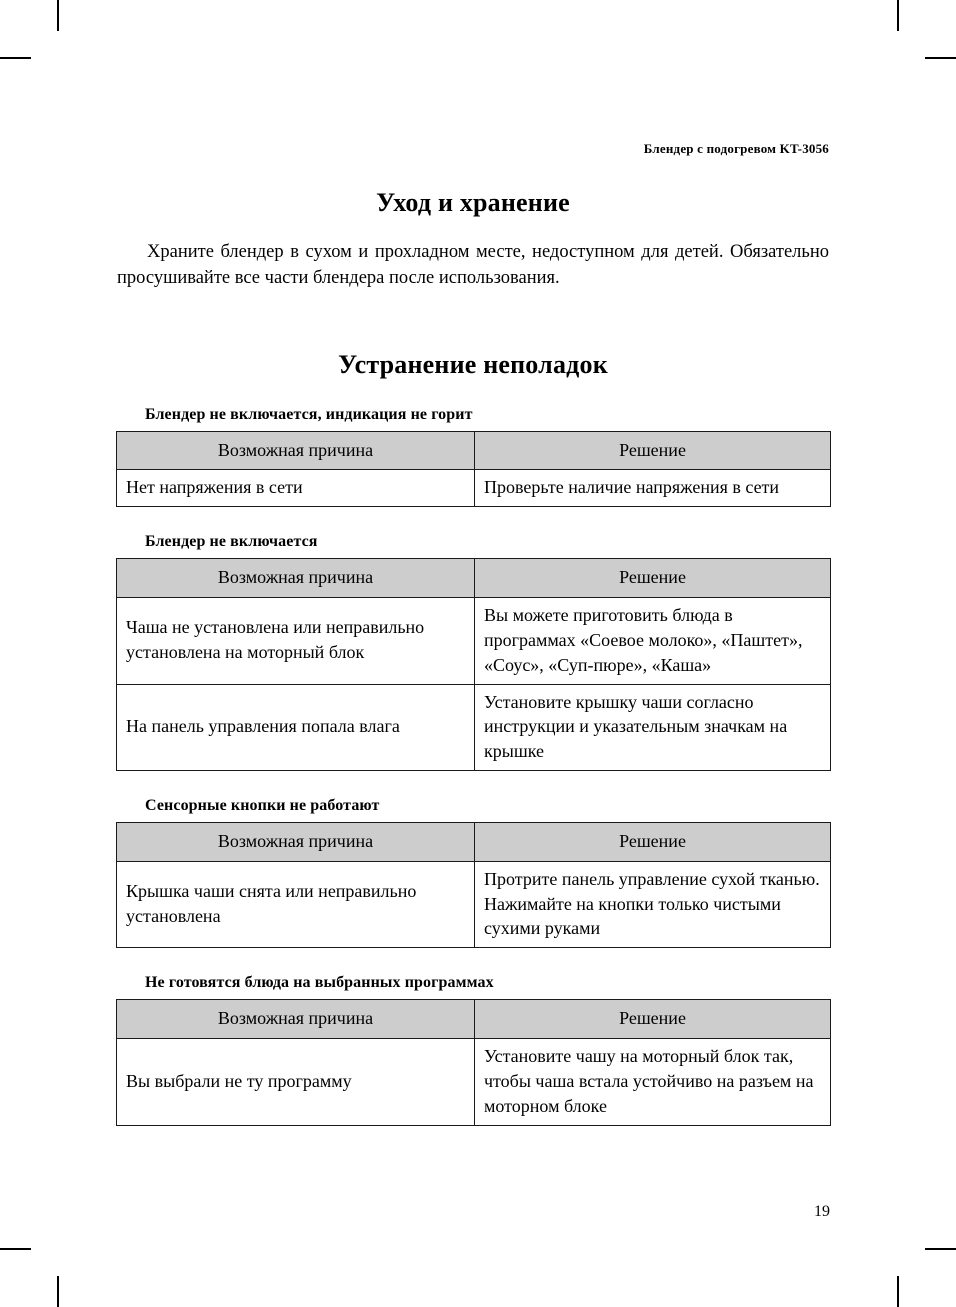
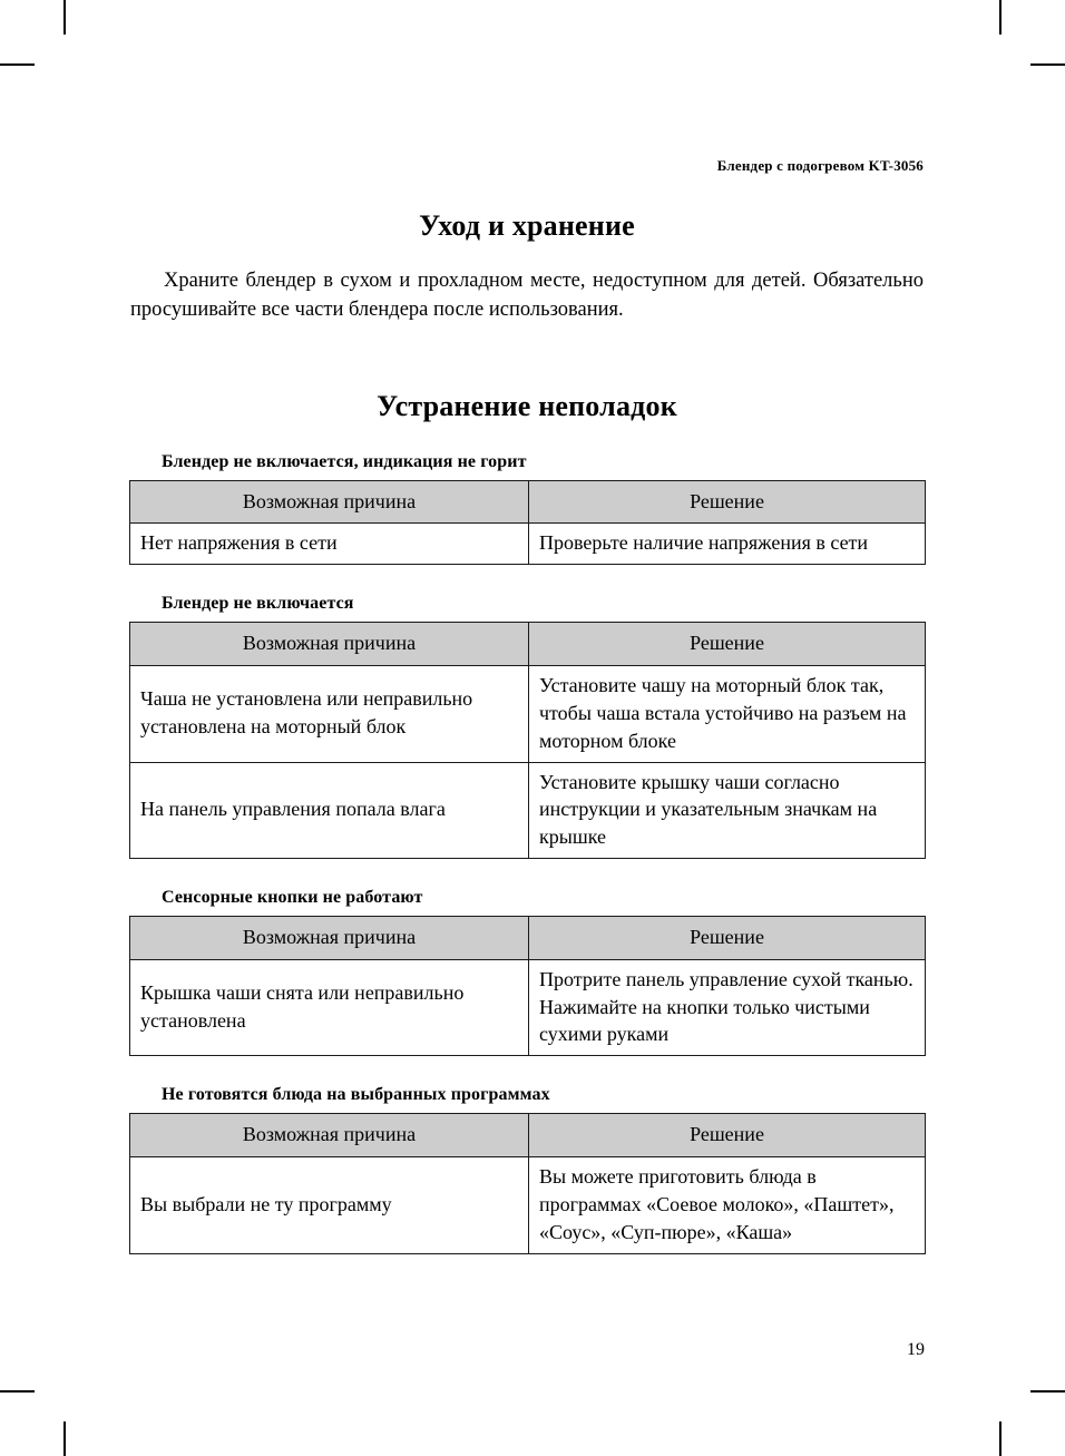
  Блендер с подогревом KT-3056
  Уход и хранение
  Храните блендер в сухом и прохладном месте, недоступном для детей. Обязательно просушивайте все части блендера после использования.
  Устранение неполадок
  Блендер не включается, индикация не горит
  Возможная причина	Решение
  Нет напряжения в сети	Проверьте наличие напряжения в сети
  Блендер не включается
  Возможная причина	Решение
- Чаша не установлена или неправильно установлена на моторный блок	Вы можете приготовить блюда в программах «Соевое молоко», «Паштет», «Соус», «Суп-пюре», «Каша»
+ Чаша не установлена или неправильно установлена на моторный блок	Установите чашу на моторный блок так, чтобы чаша встала устойчиво на разъем на моторном блоке
  На панель управления попала влага	Установите крышку чаши согласно инструкции и указательным значкам на крышке
  Сенсорные кнопки не работают
  Возможная причина	Решение
  Крышка чаши снята или неправильно установлена	Протрите панель управление сухой тканью. Нажимайте на кнопки только чистыми сухими руками
  Не готовятся блюда на выбранных программах
  Возможная причина	Решение
- Вы выбрали не ту программу	Установите чашу на моторный блок так, чтобы чаша встала устойчиво на разъем на моторном блоке
+ Вы выбрали не ту программу	Вы можете приготовить блюда в программах «Соевое молоко», «Паштет», «Соус», «Суп-пюре», «Каша»
  19
